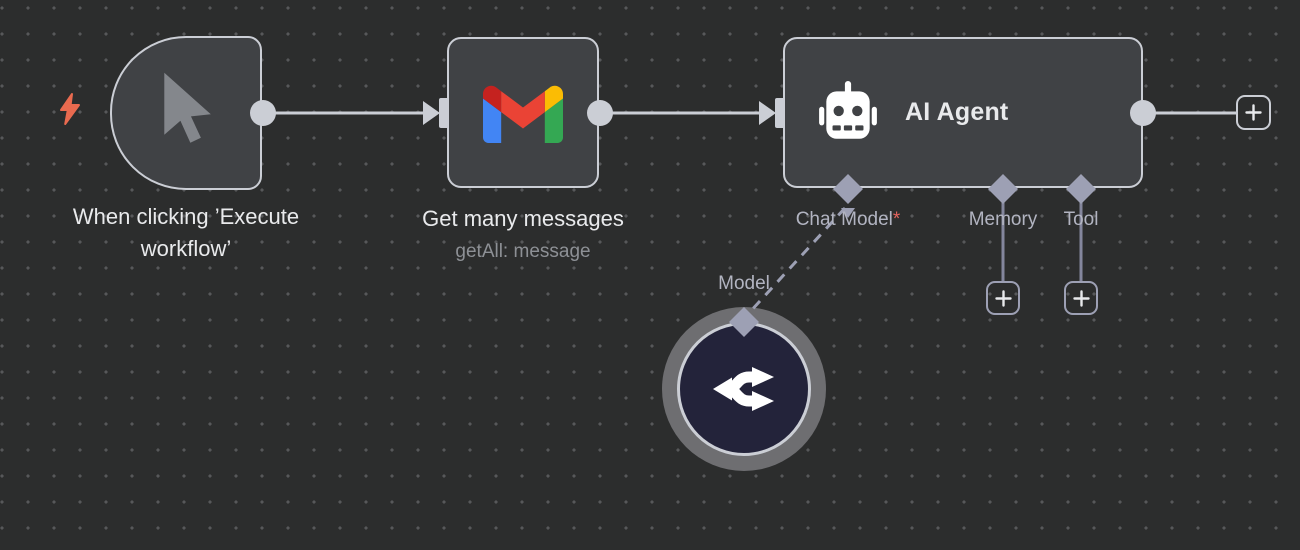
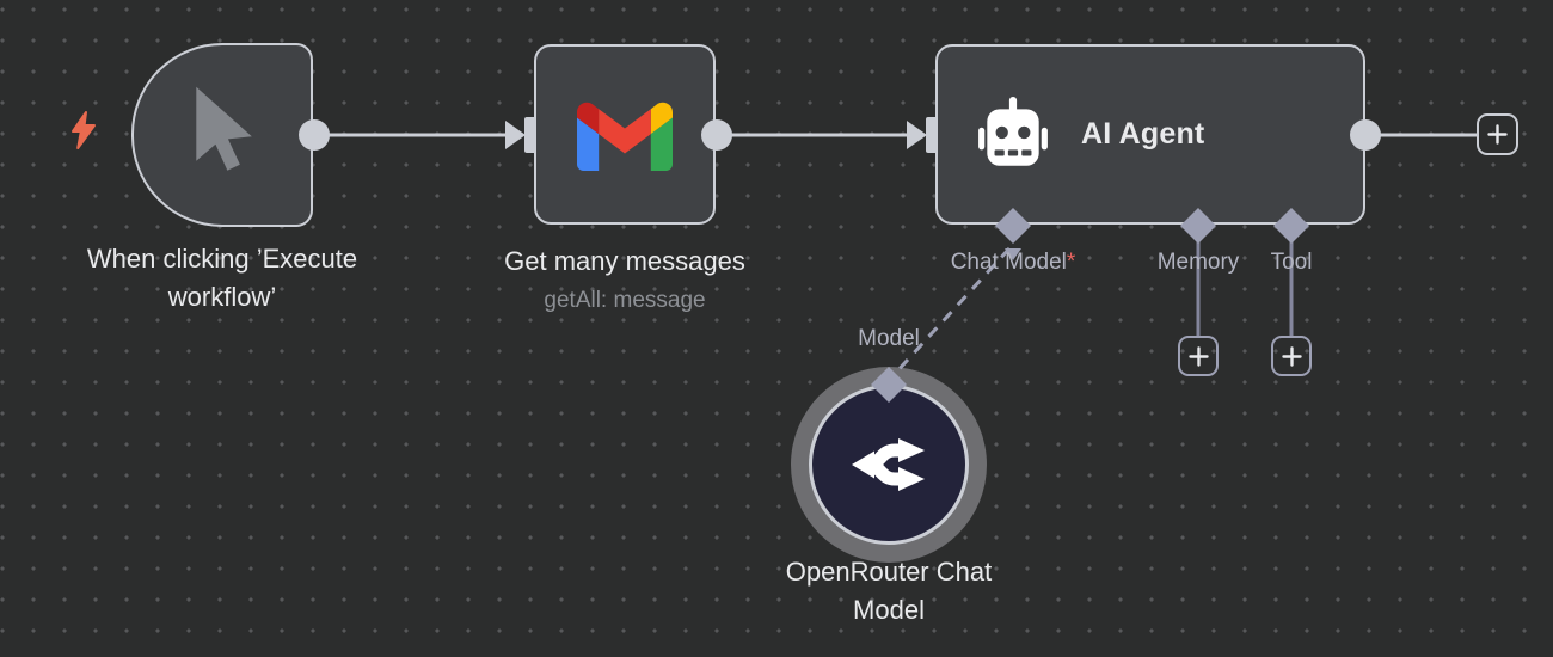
  When clicking ’Execute workflow’
  Get many messages
  getAll: message
  AI Agent
  Chat Model*
  Memory
  Tool
  Model
+ OpenRouter Chat Model
